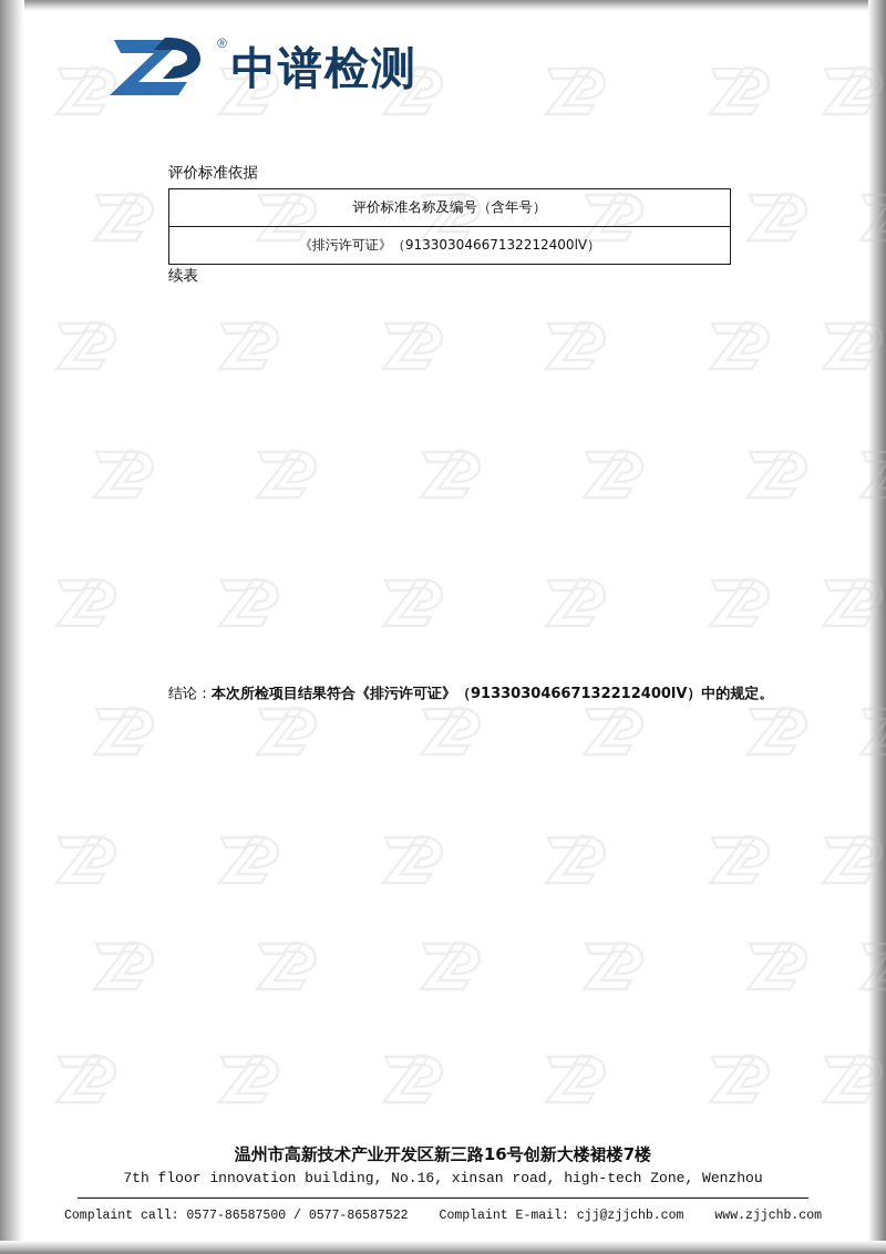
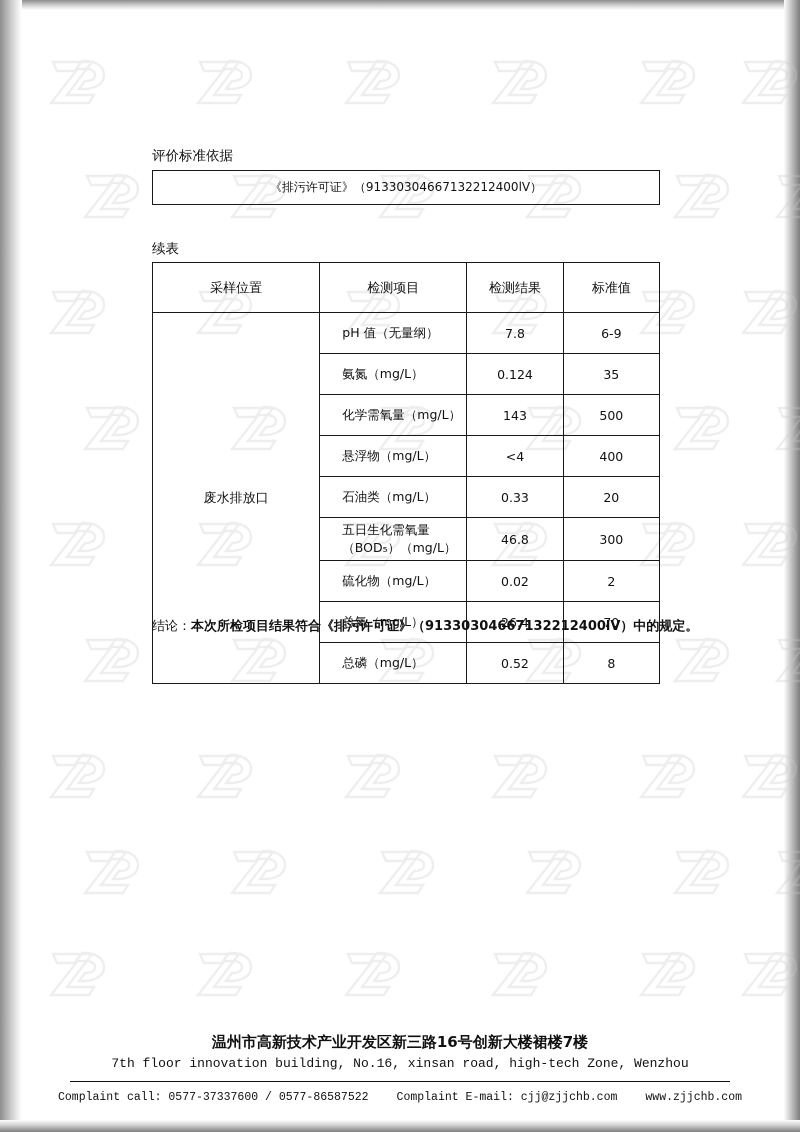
- ®
- 中谱检测
  评价标准依据
- 评价标准名称及编号（含年号）
  《排污许可证》（91330304667132212400lV）
  续表
+ 采样位置	检测项目	检测结果	标准值
+ 废水排放口	pH 值（无量纲）	7.8	6-9
+ 氨氮（mg/L）	0.124	35
+ 化学需氧量（mg/L）	143	500
+ 悬浮物（mg/L）	<4	400
+ 石油类（mg/L）	0.33	20
+ 五日生化需氧量 （BOD₅）（mg/L）	46.8	300
+ 硫化物（mg/L）	0.02	2
+ 总氮（mg/L）	26.4	70
+ 总磷（mg/L）	0.52	8
  结论：本次所检项目结果符合《排污许可证》（91330304667132212400lV）中的规定。
  温州市高新技术产业开发区新三路16号创新大楼裙楼7楼
  7th floor innovation building, No.16, xinsan road, high-tech Zone, Wenzhou
- Complaint call: 0577-86587500 / 0577-86587522
+ Complaint call: 0577-37337600 / 0577-86587522
  Complaint E-mail: cjj@zjjchb.com
  www.zjjchb.com
